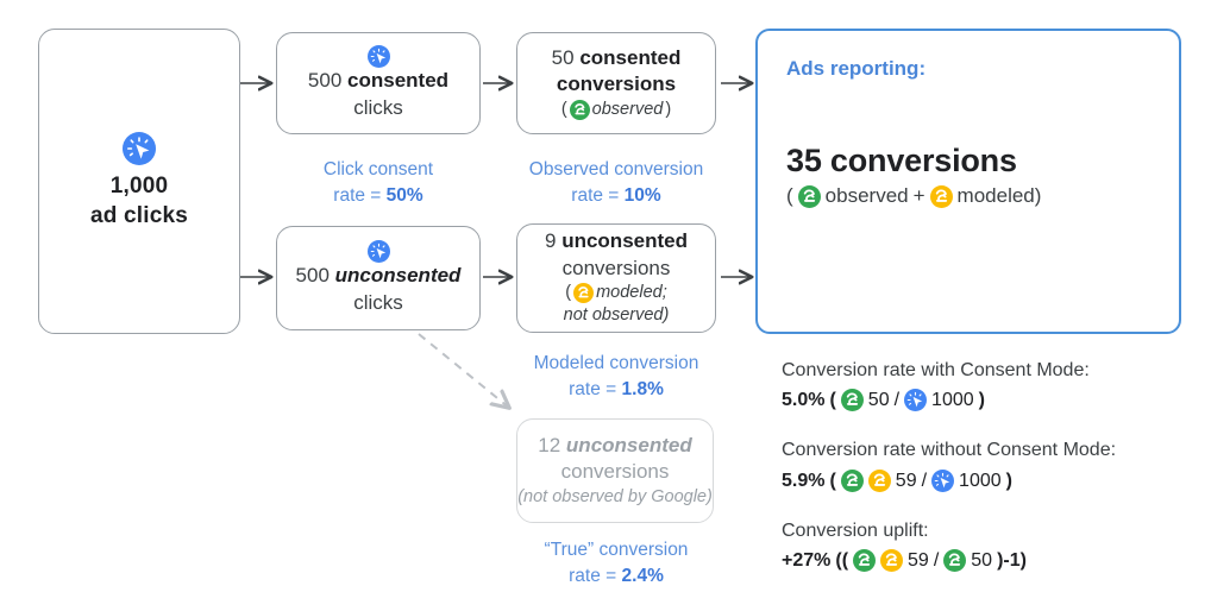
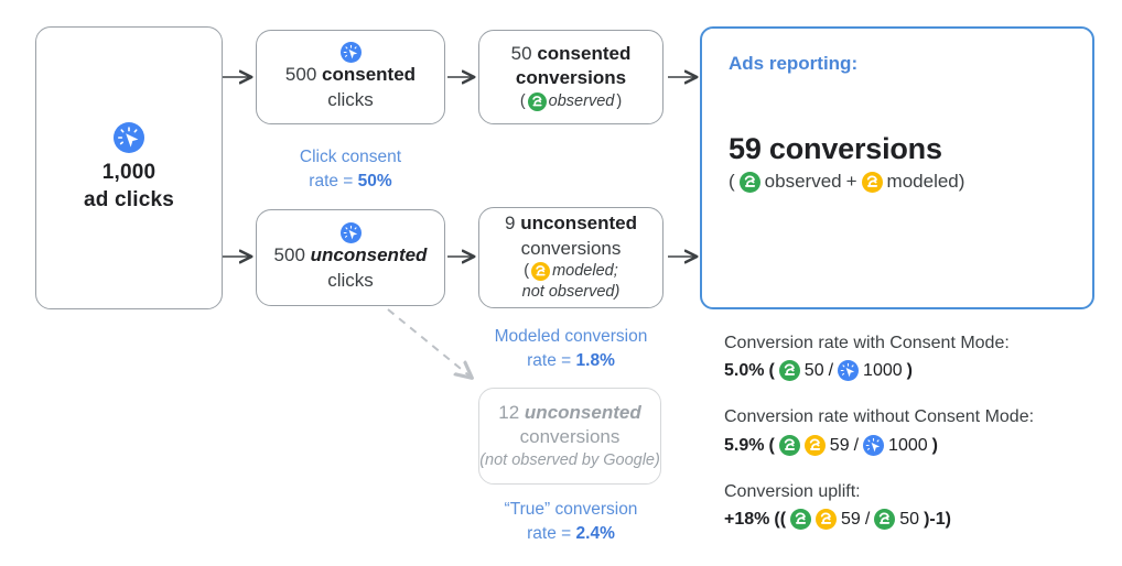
  1,000
  ad clicks
  500 consented
  clicks
  Click consent
  rate = 50%
  500 unconsented
  clicks
  50 consented
  conversions
  (
  observed
  )
- Observed conversion
- rate = 10%
  9 unconsented
  conversions
  (
  modeled;
  not observed)
  Modeled conversion
  rate = 1.8%
  12 unconsented
  conversions
  (not observed by Google)
  “True” conversion
  rate = 2.4%
  Ads reporting:
- 35 conversions
+ 59 conversions
  (
  observed
  +
  modeled)
  Conversion rate with Consent Mode:
  5.0%
  (
  50
  /
  1000
  )
  Conversion rate without Consent Mode:
  5.9%
  (
  59
  /
  1000
  )
  Conversion uplift:
- +27%
+ +18%
  ((
  59
  /
  50
  )-1)
